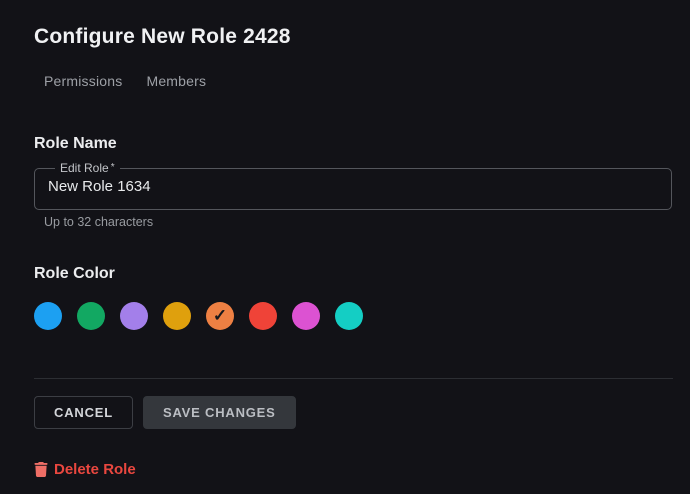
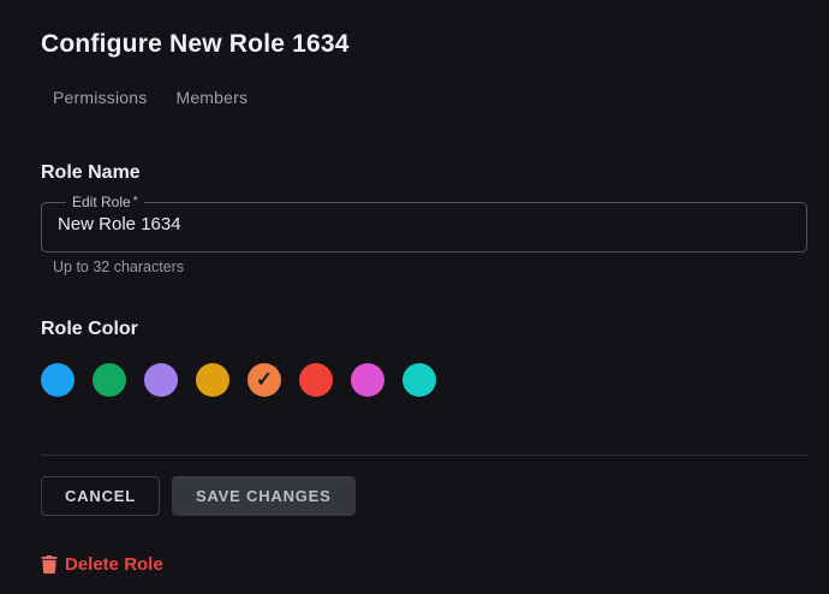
- Configure New Role 2428
+ Configure New Role 1634
  Permissions
  Members
  Role Name
  Edit Role *
  New Role 1634
  Up to 32 characters
  Role Color
  ✓
  CANCEL
  SAVE CHANGES
  Delete Role
